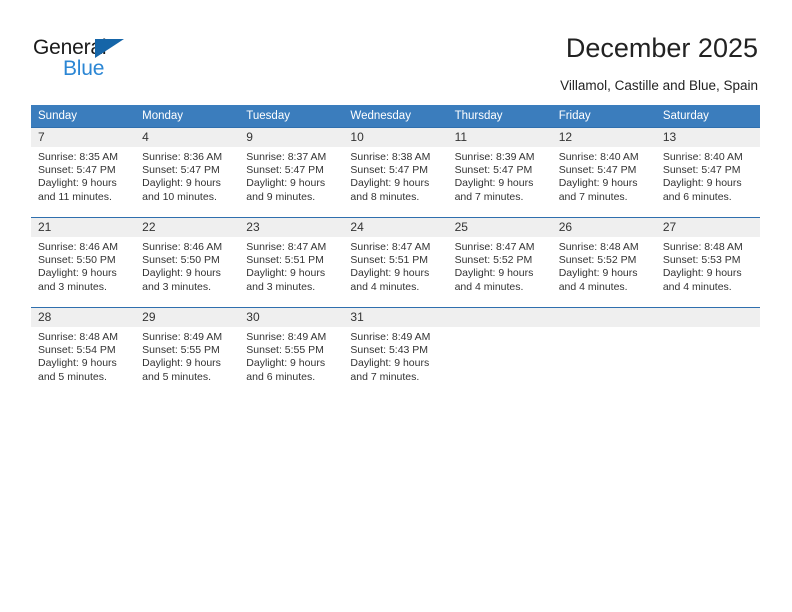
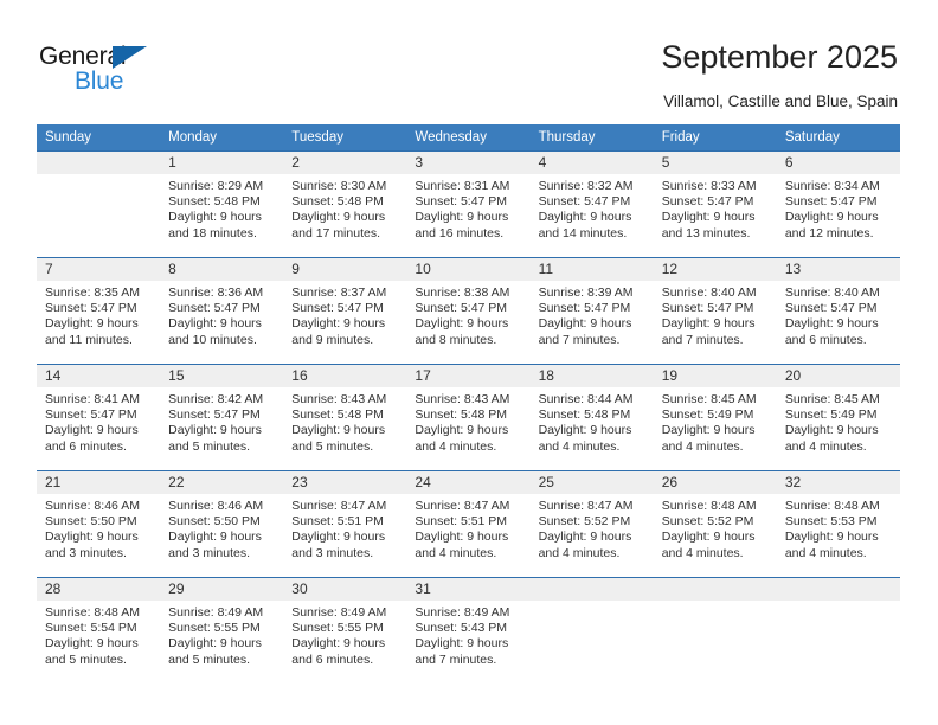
  General
  Blue
- December 2025
+ September 2025
  Villamol, Castille and Blue, Spain
  Sunday	Monday	Tuesday	Wednesday	Thursday	Friday	Saturday
+ 	1Sunrise: 8:29 AMSunset: 5:48 PMDaylight: 9 hoursand 18 minutes.	2Sunrise: 8:30 AMSunset: 5:48 PMDaylight: 9 hoursand 17 minutes.	3Sunrise: 8:31 AMSunset: 5:47 PMDaylight: 9 hoursand 16 minutes.	4Sunrise: 8:32 AMSunset: 5:47 PMDaylight: 9 hoursand 14 minutes.	5Sunrise: 8:33 AMSunset: 5:47 PMDaylight: 9 hoursand 13 minutes.	6Sunrise: 8:34 AMSunset: 5:47 PMDaylight: 9 hoursand 12 minutes.
- 7Sunrise: 8:35 AMSunset: 5:47 PMDaylight: 9 hoursand 11 minutes.	4Sunrise: 8:36 AMSunset: 5:47 PMDaylight: 9 hoursand 10 minutes.	9Sunrise: 8:37 AMSunset: 5:47 PMDaylight: 9 hoursand 9 minutes.	10Sunrise: 8:38 AMSunset: 5:47 PMDaylight: 9 hoursand 8 minutes.	11Sunrise: 8:39 AMSunset: 5:47 PMDaylight: 9 hoursand 7 minutes.	12Sunrise: 8:40 AMSunset: 5:47 PMDaylight: 9 hoursand 7 minutes.	13Sunrise: 8:40 AMSunset: 5:47 PMDaylight: 9 hoursand 6 minutes.
+ 7Sunrise: 8:35 AMSunset: 5:47 PMDaylight: 9 hoursand 11 minutes.	8Sunrise: 8:36 AMSunset: 5:47 PMDaylight: 9 hoursand 10 minutes.	9Sunrise: 8:37 AMSunset: 5:47 PMDaylight: 9 hoursand 9 minutes.	10Sunrise: 8:38 AMSunset: 5:47 PMDaylight: 9 hoursand 8 minutes.	11Sunrise: 8:39 AMSunset: 5:47 PMDaylight: 9 hoursand 7 minutes.	12Sunrise: 8:40 AMSunset: 5:47 PMDaylight: 9 hoursand 7 minutes.	13Sunrise: 8:40 AMSunset: 5:47 PMDaylight: 9 hoursand 6 minutes.
+ 14Sunrise: 8:41 AMSunset: 5:47 PMDaylight: 9 hoursand 6 minutes.	15Sunrise: 8:42 AMSunset: 5:47 PMDaylight: 9 hoursand 5 minutes.	16Sunrise: 8:43 AMSunset: 5:48 PMDaylight: 9 hoursand 5 minutes.	17Sunrise: 8:43 AMSunset: 5:48 PMDaylight: 9 hoursand 4 minutes.	18Sunrise: 8:44 AMSunset: 5:48 PMDaylight: 9 hoursand 4 minutes.	19Sunrise: 8:45 AMSunset: 5:49 PMDaylight: 9 hoursand 4 minutes.	20Sunrise: 8:45 AMSunset: 5:49 PMDaylight: 9 hoursand 4 minutes.
- 21Sunrise: 8:46 AMSunset: 5:50 PMDaylight: 9 hoursand 3 minutes.	22Sunrise: 8:46 AMSunset: 5:50 PMDaylight: 9 hoursand 3 minutes.	23Sunrise: 8:47 AMSunset: 5:51 PMDaylight: 9 hoursand 3 minutes.	24Sunrise: 8:47 AMSunset: 5:51 PMDaylight: 9 hoursand 4 minutes.	25Sunrise: 8:47 AMSunset: 5:52 PMDaylight: 9 hoursand 4 minutes.	26Sunrise: 8:48 AMSunset: 5:52 PMDaylight: 9 hoursand 4 minutes.	27Sunrise: 8:48 AMSunset: 5:53 PMDaylight: 9 hoursand 4 minutes.
+ 21Sunrise: 8:46 AMSunset: 5:50 PMDaylight: 9 hoursand 3 minutes.	22Sunrise: 8:46 AMSunset: 5:50 PMDaylight: 9 hoursand 3 minutes.	23Sunrise: 8:47 AMSunset: 5:51 PMDaylight: 9 hoursand 3 minutes.	24Sunrise: 8:47 AMSunset: 5:51 PMDaylight: 9 hoursand 4 minutes.	25Sunrise: 8:47 AMSunset: 5:52 PMDaylight: 9 hoursand 4 minutes.	26Sunrise: 8:48 AMSunset: 5:52 PMDaylight: 9 hoursand 4 minutes.	32Sunrise: 8:48 AMSunset: 5:53 PMDaylight: 9 hoursand 4 minutes.
  28Sunrise: 8:48 AMSunset: 5:54 PMDaylight: 9 hoursand 5 minutes.	29Sunrise: 8:49 AMSunset: 5:55 PMDaylight: 9 hoursand 5 minutes.	30Sunrise: 8:49 AMSunset: 5:55 PMDaylight: 9 hoursand 6 minutes.	31Sunrise: 8:49 AMSunset: 5:43 PMDaylight: 9 hoursand 7 minutes.
